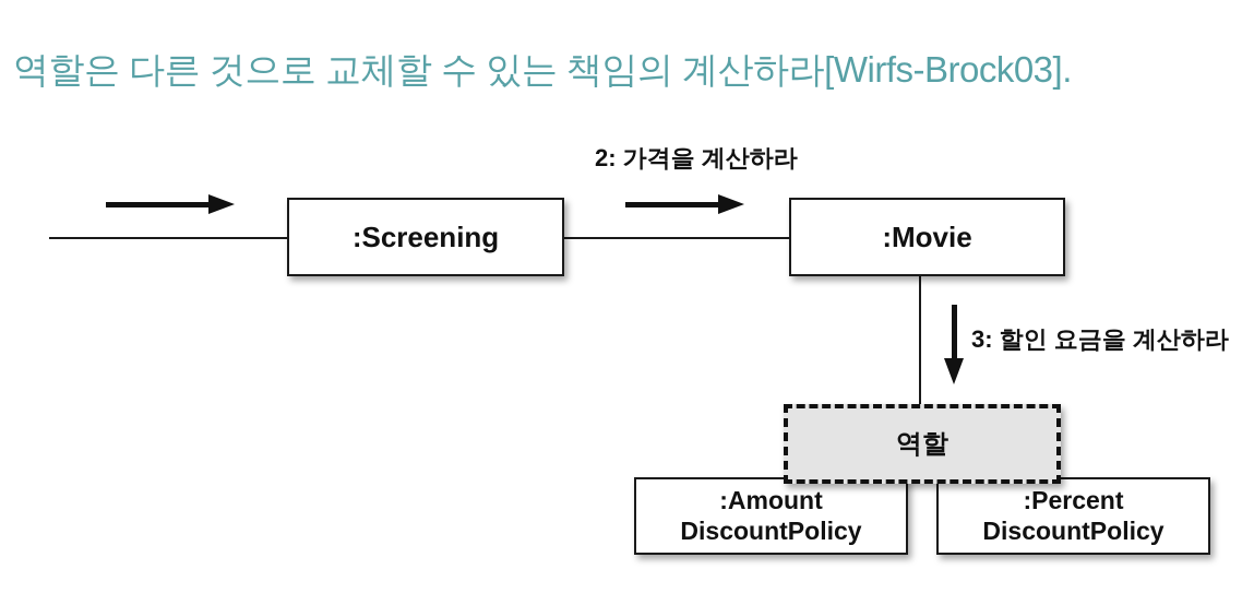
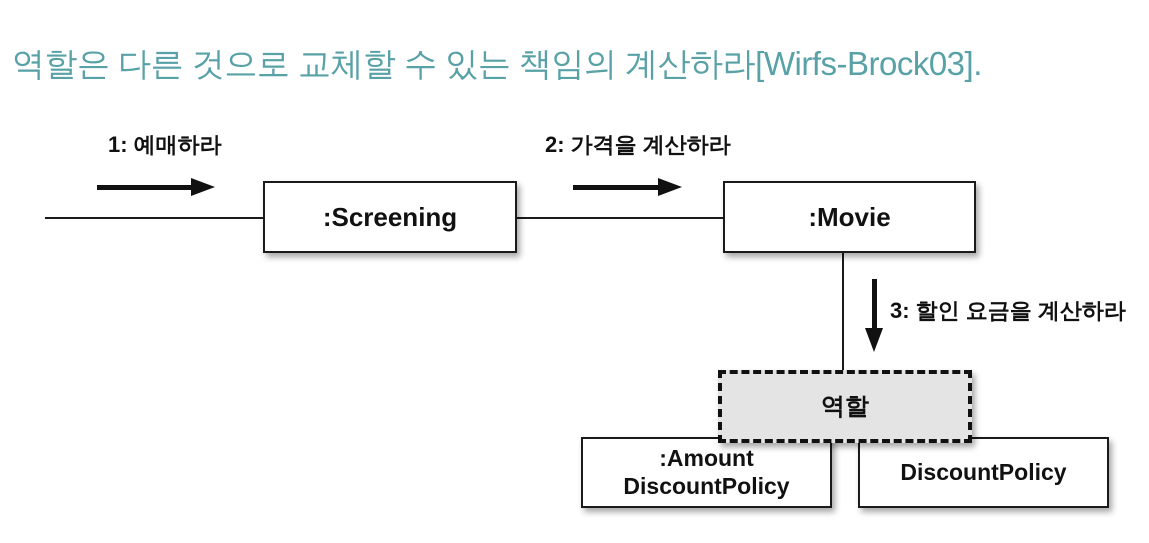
  역할은 다른 것으로 교체할 수 있는 책임의 계산하라[Wirfs-Brock03].
+ 1: 예매하라
  2: 가격을 계산하라
  3: 할인 요금을 계산하라
  :Screening
  :Movie
  :Amount
  DiscountPolicy
- :Percent
  DiscountPolicy
  역할
